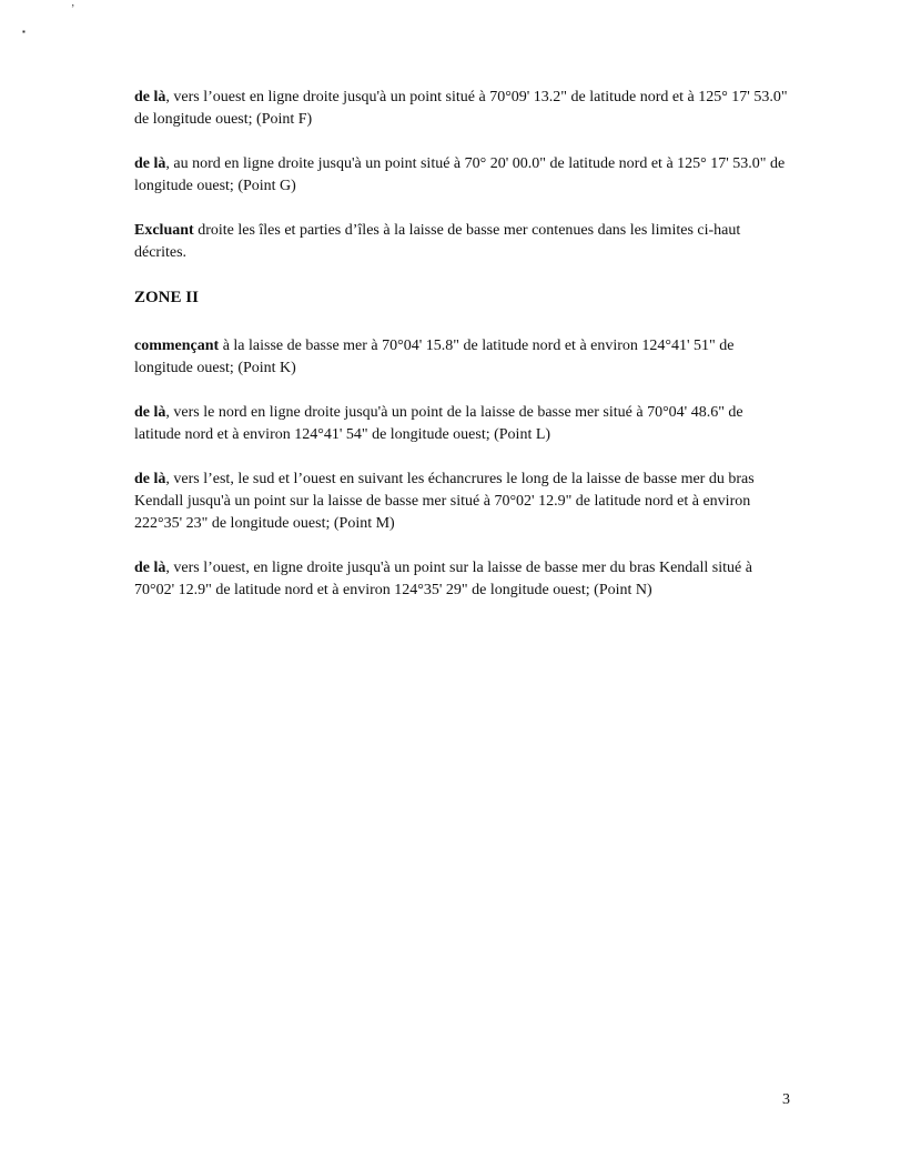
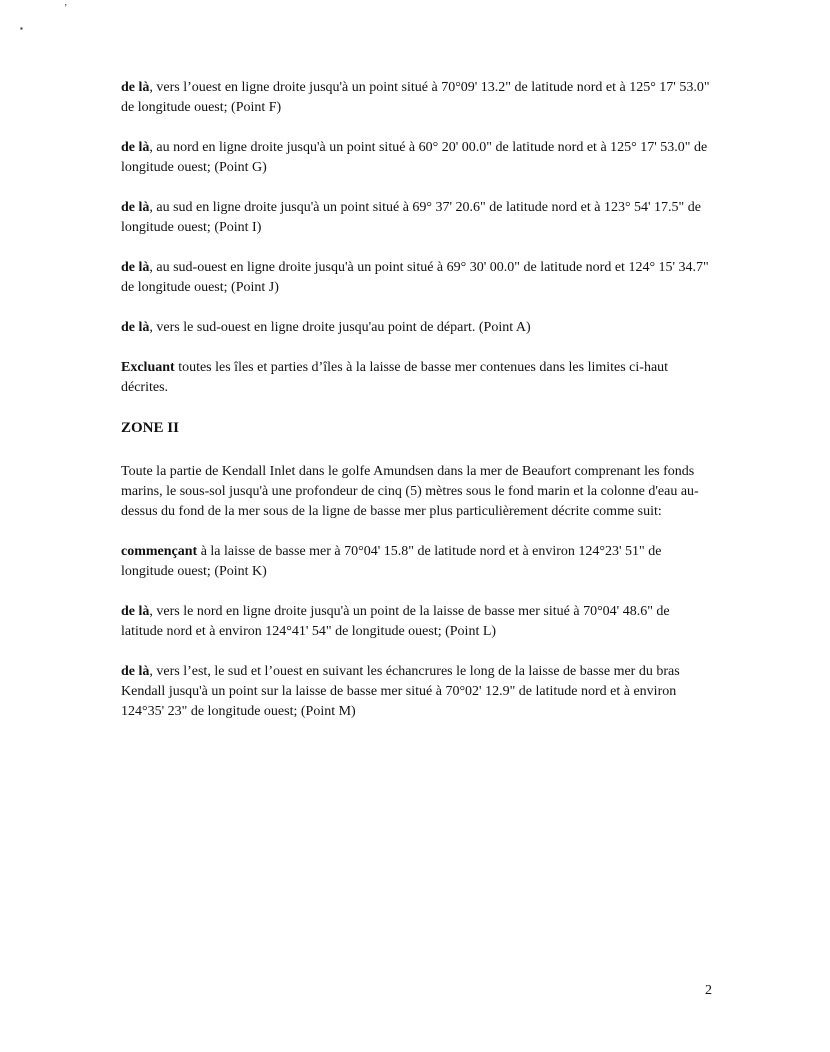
  ’
  ▪
  de là, vers l’ouest en ligne droite jusqu'à un point situé à 70°09' 13.2" de latitude nord et à 125° 17' 53.0" de longitude ouest; (Point F)
- de là, au nord en ligne droite jusqu'à un point situé à 70° 20' 00.0" de latitude nord et à 125° 17' 53.0" de longitude ouest; (Point G)
+ de là, au nord en ligne droite jusqu'à un point situé à 60° 20' 00.0" de latitude nord et à 125° 17' 53.0" de longitude ouest; (Point G)
+ de là, au sud en ligne droite jusqu'à un point situé à 69° 37' 20.6" de latitude nord et à 123° 54' 17.5" de longitude ouest; (Point I)
+ de là, au sud-ouest en ligne droite jusqu'à un point situé à 69° 30' 00.0" de latitude nord et 124° 15' 34.7" de longitude ouest; (Point J)
+ de là, vers le sud-ouest en ligne droite jusqu'au point de départ. (Point A)
- Excluant droite les îles et parties d’îles à la laisse de basse mer contenues dans les limites ci-haut décrites.
+ Excluant toutes les îles et parties d’îles à la laisse de basse mer contenues dans les limites ci-haut décrites.
  ZONE II
+ Toute la partie de Kendall Inlet dans le golfe Amundsen dans la mer de Beaufort comprenant les fonds marins, le sous-sol jusqu'à une profondeur de cinq (5) mètres sous le fond marin et la colonne d'eau au-dessus du fond de la mer sous de la ligne de basse mer plus particulièrement décrite comme suit:
- commençant à la laisse de basse mer à 70°04' 15.8" de latitude nord et à environ 124°41' 51" de longitude ouest; (Point K)
+ commençant à la laisse de basse mer à 70°04' 15.8" de latitude nord et à environ 124°23' 51" de longitude ouest; (Point K)
  de là, vers le nord en ligne droite jusqu'à un point de la laisse de basse mer situé à 70°04' 48.6" de latitude nord et à environ 124°41' 54" de longitude ouest; (Point L)
- de là, vers l’est, le sud et l’ouest en suivant les échancrures le long de la laisse de basse mer du bras Kendall jusqu'à un point sur la laisse de basse mer situé à 70°02' 12.9" de latitude nord et à environ 222°35' 23" de longitude ouest; (Point M)
+ de là, vers l’est, le sud et l’ouest en suivant les échancrures le long de la laisse de basse mer du bras Kendall jusqu'à un point sur la laisse de basse mer situé à 70°02' 12.9" de latitude nord et à environ 124°35' 23" de longitude ouest; (Point M)
- de là, vers l’ouest, en ligne droite jusqu'à un point sur la laisse de basse mer du bras Kendall situé à 70°02' 12.9" de latitude nord et à environ 124°35' 29" de longitude ouest; (Point N)
- 3
+ 2
